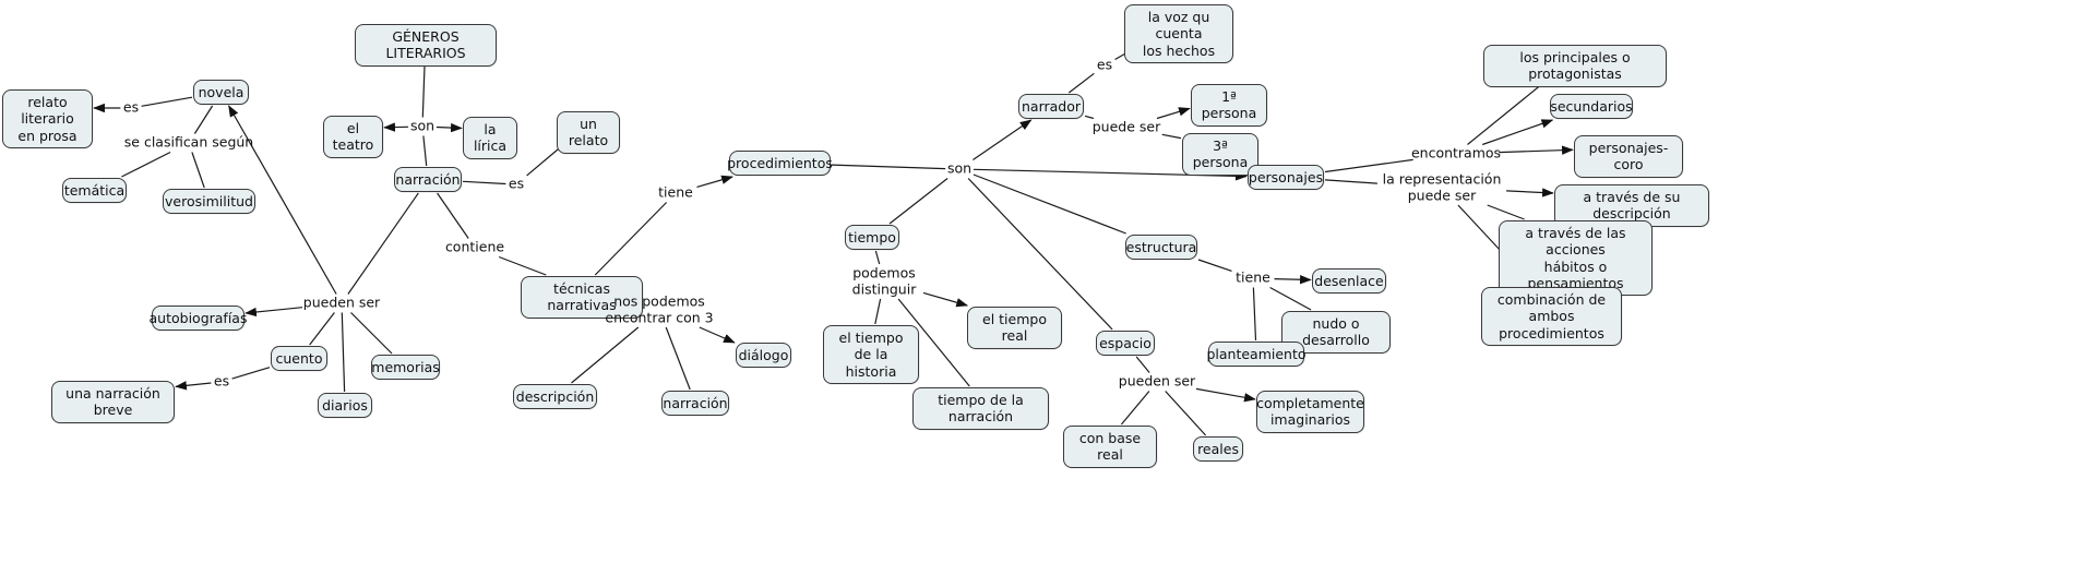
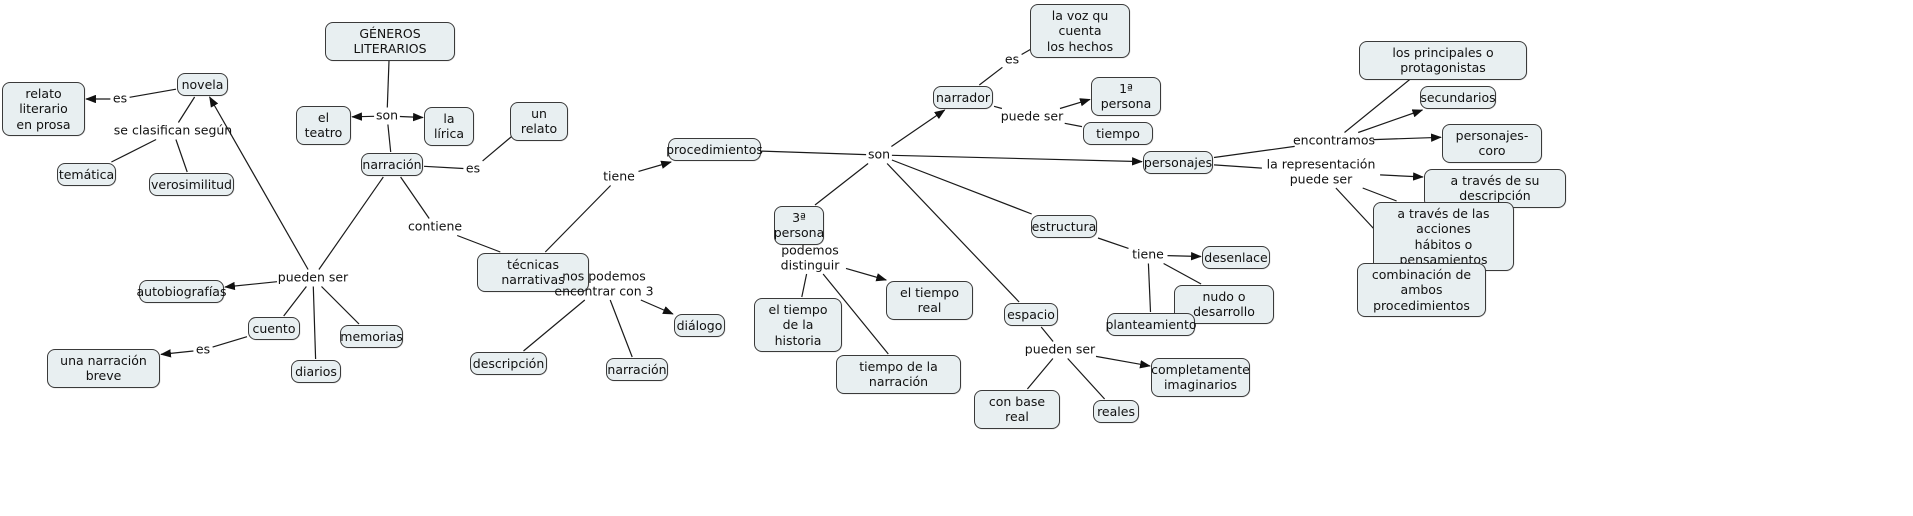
  GÉNEROS LITERARIOS
  relato literario
  en prosa
  novela
  temática
  verosimilitud
  el teatro
  la lírica
  narración
  un relato
  autobiografías
  cuento
  diarios
  memorias
  una narración breve
  técnicas narrativas
  descripción
  narración
  diálogo
  procedimientos
  narrador
  la voz qu cuenta
  los hechos
  1ª persona
- 3ª persona
+ tiempo
  personajes
- tiempo
+ 3ª persona
  el tiempo
  de la historia
  el tiempo real
  tiempo de la narración
  estructura
  desenlace
  nudo o desarrollo
  planteamiento
  espacio
  con base real
  reales
  completamente
  imaginarios
  los principales o protagonistas
  secundarios
  personajes-coro
  a través de su descripción
  a través de las acciones
  hábitos o pensamientos
  combinación de ambos
  procedimientos
  es
  se clasifican según
  son
  es
  pueden ser
  es
  contiene
  tiene
  nos podemos
  encontrar con 3
  son
  es
  puede ser
  podemos
  distinguir
  tiene
  pueden ser
  encontramos
  la representación
  puede ser
